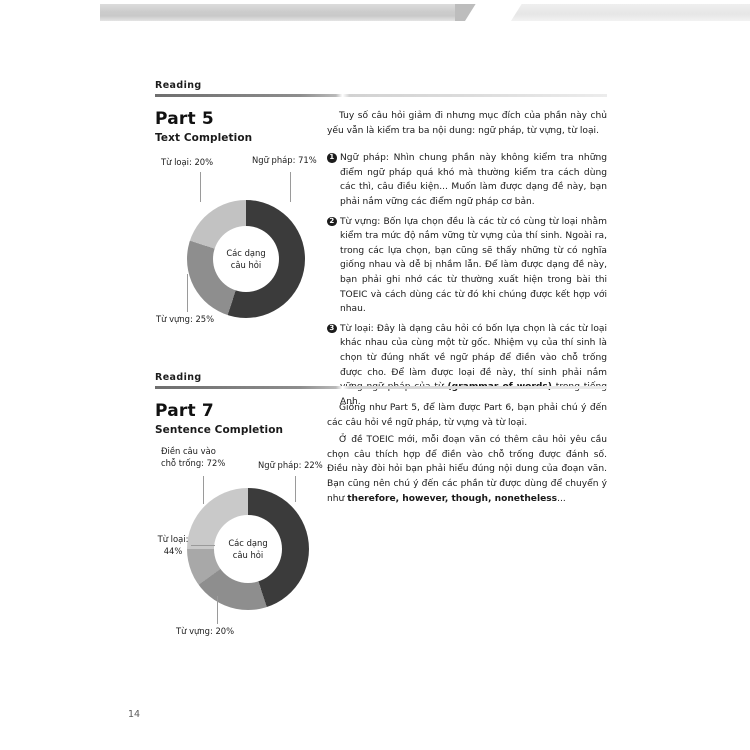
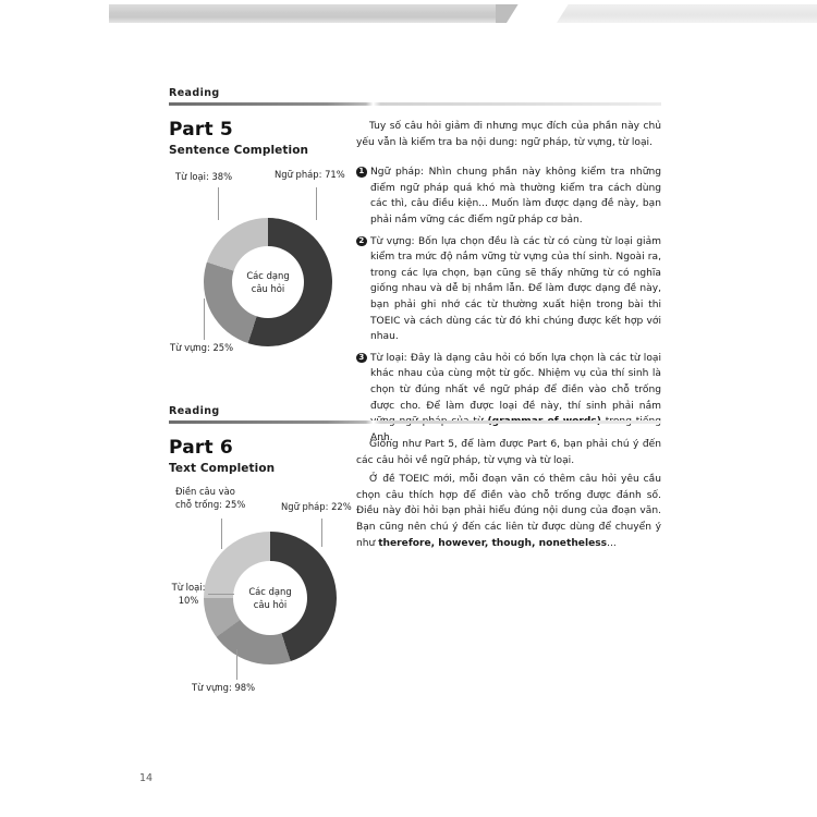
  Reading
  Part 5
- Text Completion
+ Sentence Completion
  Các dạng
  câu hỏi
- Từ loại: 20%
+ Từ loại: 38%
  Ngữ pháp: 71%
  Từ vựng: 25%
  Tuy số câu hỏi giảm đi nhưng mục đích của phần này chủ yếu vẫn là kiểm tra ba nội dung: ngữ pháp, từ vựng, từ loại.
  1
  Ngữ pháp: Nhìn chung phần này không kiểm tra những điểm ngữ pháp quá khó mà thường kiểm tra cách dùng các thì, câu điều kiện... Muốn làm được dạng đề này, bạn phải nắm vững các điểm ngữ pháp cơ bản.
  2
- Từ vựng: Bốn lựa chọn đều là các từ có cùng từ loại nhằm kiểm tra mức độ nắm vững từ vựng của thí sinh. Ngoài ra, trong các lựa chọn, bạn cũng sẽ thấy những từ có nghĩa giống nhau và dễ bị nhầm lẫn. Để làm được dạng đề này, bạn phải ghi nhớ các từ thường xuất hiện trong bài thi TOEIC và cách dùng các từ đó khi chúng được kết hợp với nhau.
+ Từ vựng: Bốn lựa chọn đều là các từ có cùng từ loại giảm kiểm tra mức độ nắm vững từ vựng của thí sinh. Ngoài ra, trong các lựa chọn, bạn cũng sẽ thấy những từ có nghĩa giống nhau và dễ bị nhầm lẫn. Để làm được dạng đề này, bạn phải ghi nhớ các từ thường xuất hiện trong bài thi TOEIC và cách dùng các từ đó khi chúng được kết hợp với nhau.
  3
  Từ loại: Đây là dạng câu hỏi có bốn lựa chọn là các từ loại khác nhau của cùng một từ gốc. Nhiệm vụ của thí sinh là chọn từ đúng nhất về ngữ pháp để điền vào chỗ trống được cho. Để làm được loại đề này, thí sinh phải nắm Anh.
  Reading
- Part 7
+ Part 6
- Sentence Completion
+ Text Completion
  Các dạng
  câu hỏi
  Điền câu vào
- chỗ trống: 72%
+ chỗ trống: 25%
  Ngữ pháp: 22%
  Từ loại:
- 44%
+ 10%
- Từ vựng: 20%
+ Từ vựng: 98%
  Giống như Part 5, để làm được Part 6, bạn phải chú ý đến các câu hỏi về ngữ pháp, từ vựng và từ loại.
- Ở đề TOEIC mới, mỗi đoạn văn có thêm câu hỏi yêu cầu chọn câu thích hợp để điền vào chỗ trống được đánh số. Điều này đòi hỏi bạn phải hiểu đúng nội dung của đoạn văn. Bạn cũng nên chú ý đến các phần từ được dùng để chuyển ý như therefore, however, though, nonetheless...
+ Ở đề TOEIC mới, mỗi đoạn văn có thêm câu hỏi yêu cầu chọn câu thích hợp để điền vào chỗ trống được đánh số. Điều này đòi hỏi bạn phải hiểu đúng nội dung của đoạn văn. Bạn cũng nên chú ý đến các liên từ được dùng để chuyển ý như therefore, however, though, nonetheless...
  14
